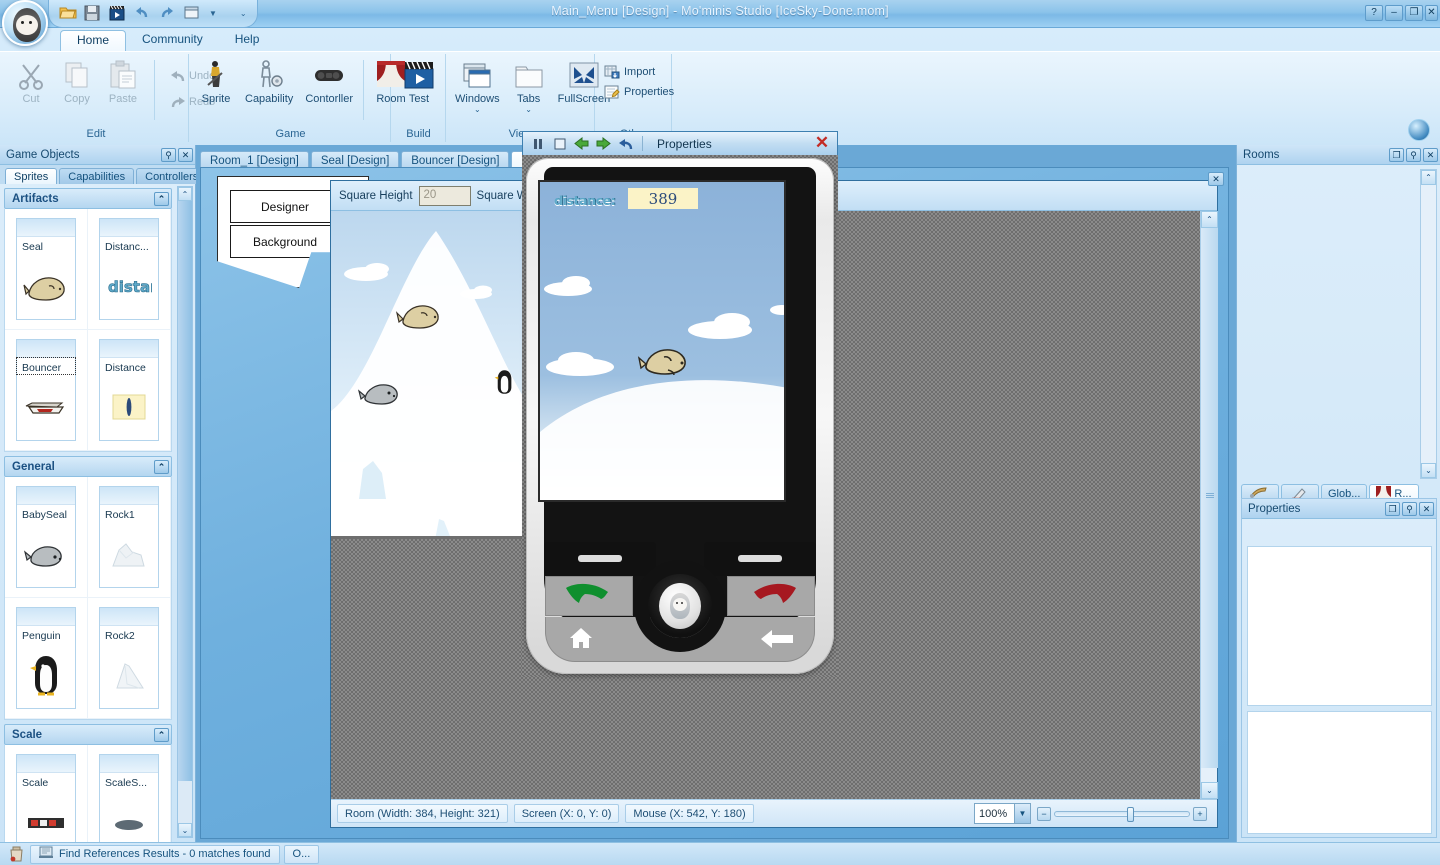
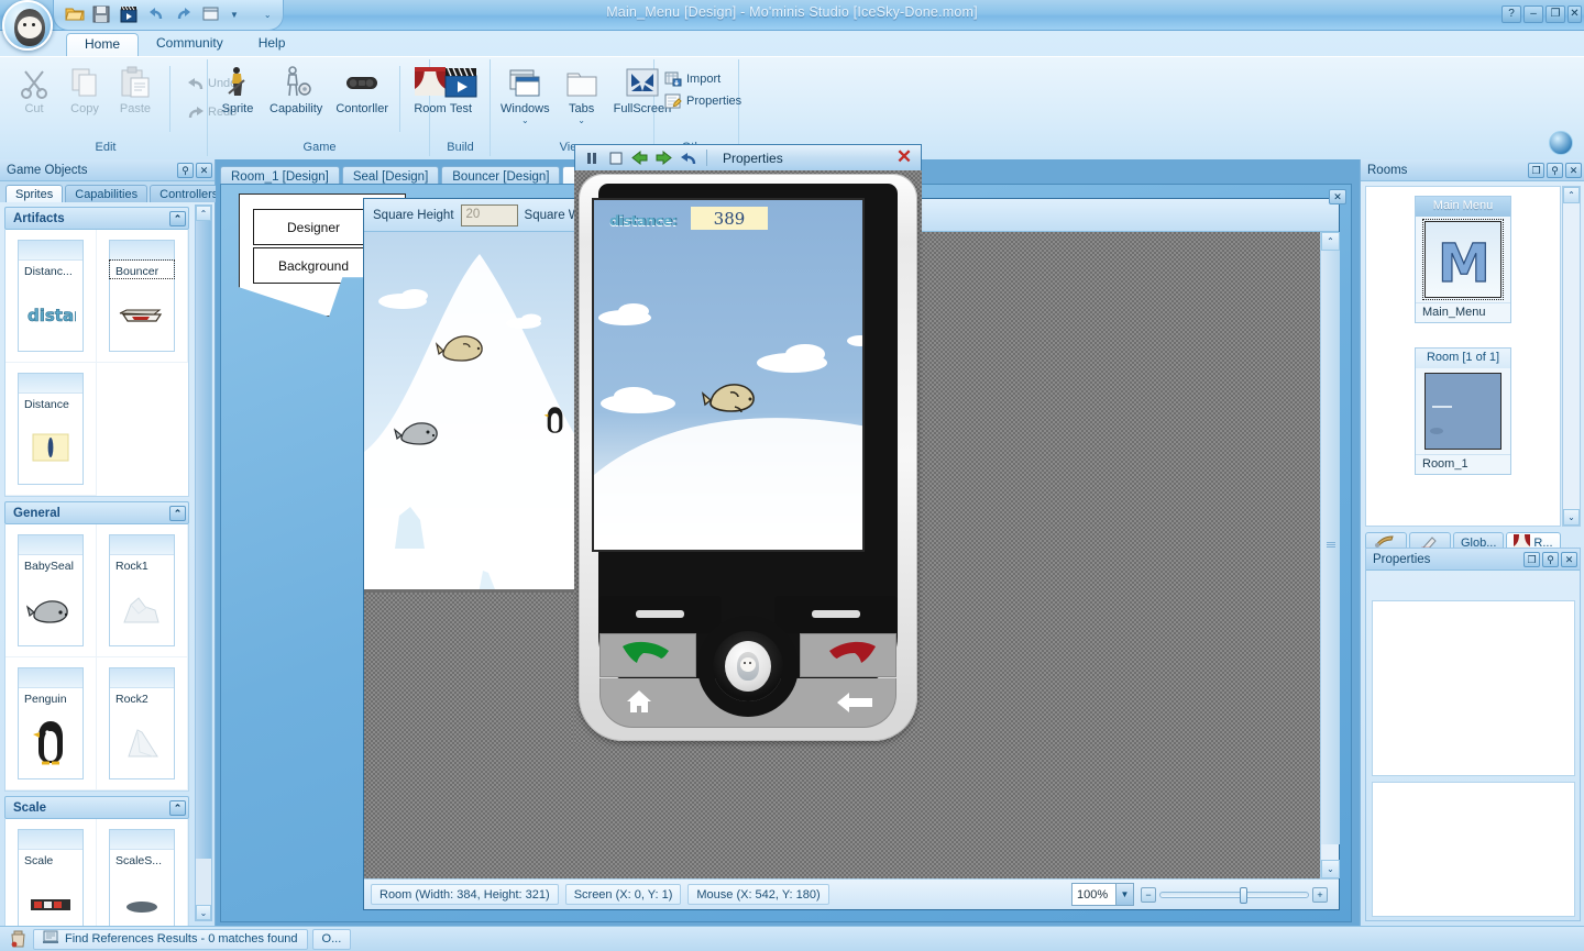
  Main_Menu [Design] - Mo'minis Studio [IceSky-Done.mom]
  ?
  –
  ❐
  ✕
  ▼
  ⌄
  Home
  Community
  Help
  Cut
  Copy
  Paste
  Und
  Redo
  Edit
  Sprite
  Capability
  Contorller
  Room
  Game
  Test
  Build
  Windows
  ⌄
  Tabs
  ⌄
  FullScreen
  Import
  Properties
  Game Objects
  ⚲
  ✕
  Sprites
  Capabilities
  Controller
  Artifacts
  ⌃
- Seal
  Distanc...
  Bouncer
  Distance
  General
  ⌃
  BabySeal
  Rock1
  Penguin
  Rock2
  Scale
  ⌃
  Scale
  ScaleS...
  ⌃
  ⌄
  Room_1 [Design]
  Seal [Design]
  Bouncer [Design]
  Designer
  Background
  Square Height
  20
  ⌃
  ⌄
  Room (Width: 384, Height: 321)
- Screen (X: 0, Y: 0)
+ Screen (X: 0, Y: 1)
  Mouse (X: 542, Y: 180)
  100%
  ▼
  −
  +
  ✕
  Rooms
  ❐
  ⚲
  ✕
+ Main Menu
+ M
+ Main_Menu
+ Room [1 of 1]
+ Room_1
  ⌃
  ⌄
  Glob...
  R...
  Properties
  ❐
  ⚲
  ✕
  Properties
  ✕
  distance:
  389
  Find References Results - 0 matches found
  O...
